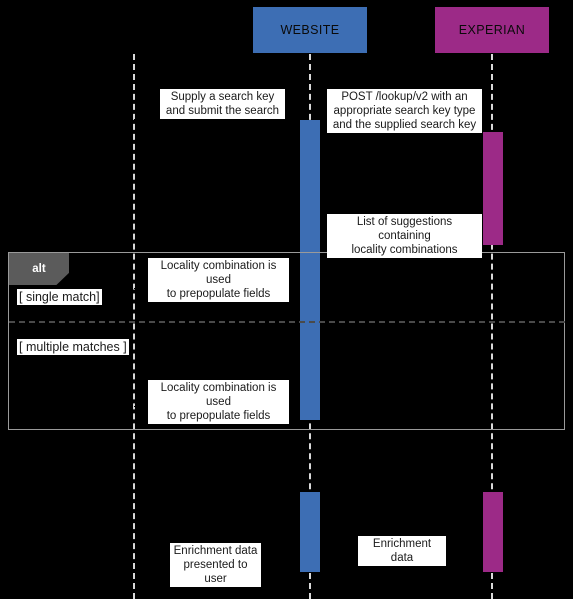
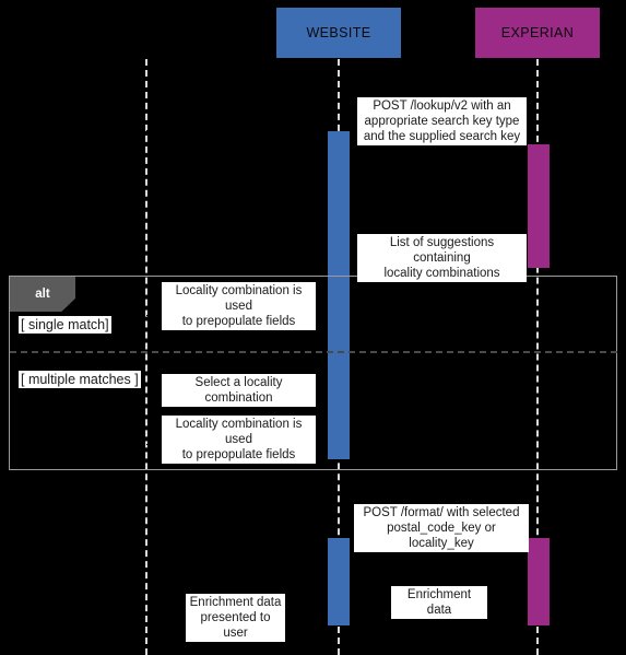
  WEBSITE
  EXPERIAN
  alt
  [ single match]
  [ multiple matches ]
- Supply a search key
- and submit the search
  POST /lookup/v2 with an
  appropriate search key type
  and the supplied search key
  List of suggestions containing
  locality combinations
  Locality combination is used
  to prepopulate fields
+ Select a locality combination
  Locality combination is used
  to prepopulate fields
+ POST /format/ with selected
+ postal_code_key or locality_key
  Enrichment data
  Enrichment data
  presented to user
